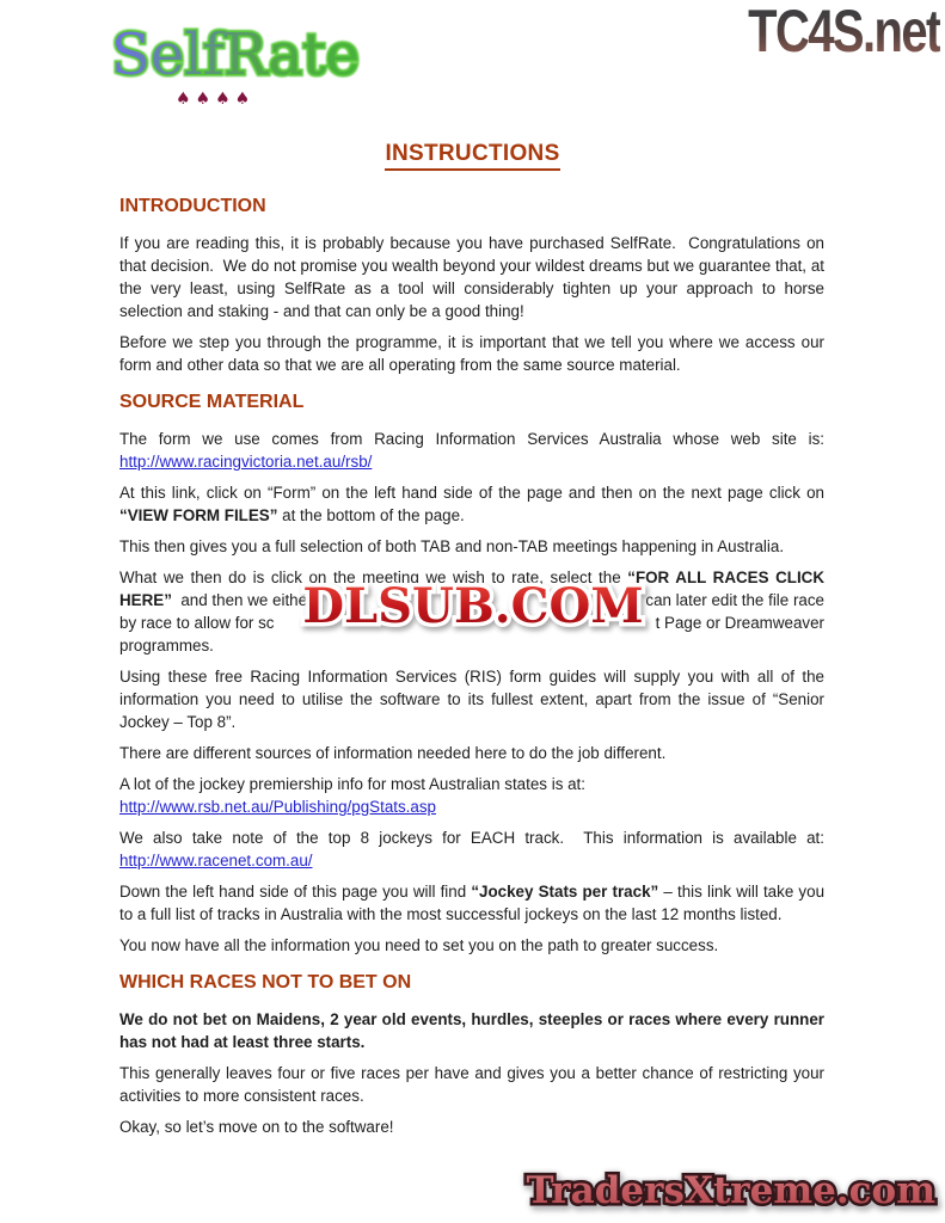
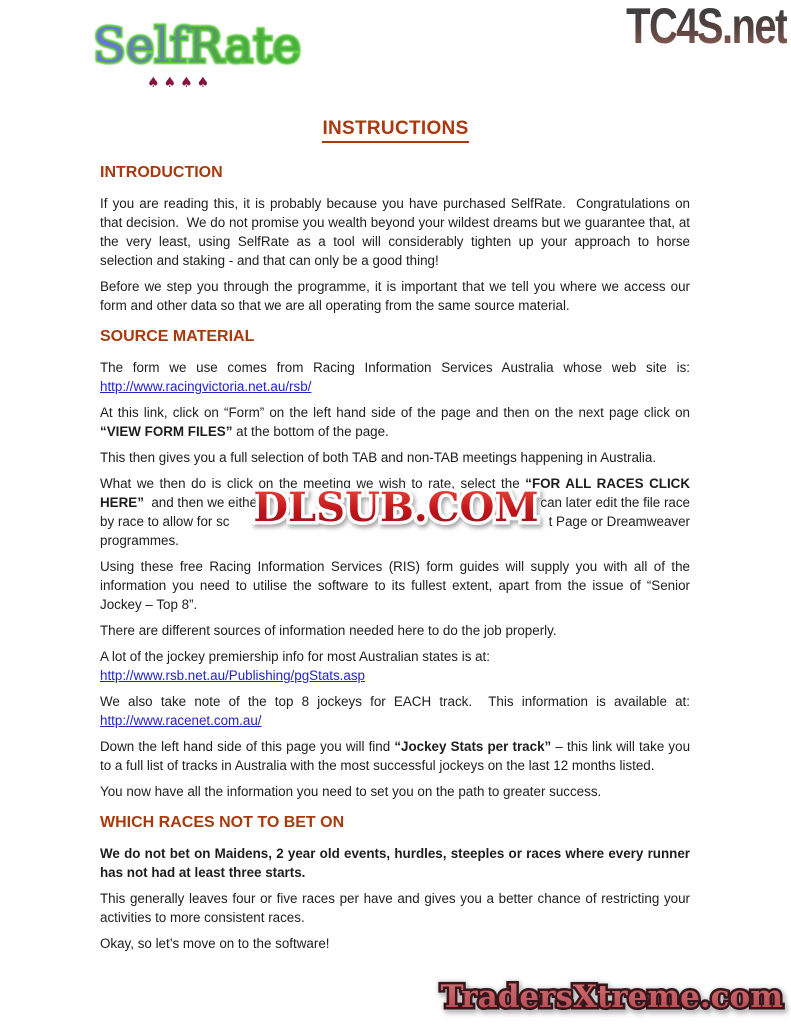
  SelfRate
  ♠♠♠♠
  TC4S.net
  INSTRUCTIONS
  INTRODUCTION
  If you are reading this, it is probably because you have purchased SelfRate. Congratulations on that decision. We do not promise you wealth beyond your wildest dreams but we guarantee that, at the very least, using SelfRate as a tool will considerably tighten up your approach to horse selection and staking - and that can only be a good thing!
  Before we step you through the programme, it is important that we tell you where we access our form and other data so that we are all operating from the same source material.
  SOURCE MATERIAL
  The form we use comes from Racing Information Services Australia whose web site is:
  http://www.racingvictoria.net.au/rsb/
  At this link, click on “Form” on the left hand side of the page and then on the next page click on “VIEW FORM FILES” at the bottom of the page.
  This then gives you a full selection of both TAB and non-TAB meetings happening in Australia.
  What we then do is click on the meeting we wish to rate, select the “FOR ALL RACES CLICK
  HERE” and then we eith
  can later edit the file race
  by race to allow for sc
  t Page or Dreamweaver
  programmes.
  DLSUB.COM
  Using these free Racing Information Services (RIS) form guides will supply you with all of the information you need to utilise the software to its fullest extent, apart from the issue of “Senior Jockey – Top 8”.
- There are different sources of information needed here to do the job different.
+ There are different sources of information needed here to do the job properly.
  A lot of the jockey premiership info for most Australian states is at:
  http://www.rsb.net.au/Publishing/pgStats.asp
  We also take note of the top 8 jockeys for EACH track. This information is available at:
  http://www.racenet.com.au/
  Down the left hand side of this page you will find “Jockey Stats per track” – this link will take you to a full list of tracks in Australia with the most successful jockeys on the last 12 months listed.
  You now have all the information you need to set you on the path to greater success.
  WHICH RACES NOT TO BET ON
  We do not bet on Maidens, 2 year old events, hurdles, steeples or races where every runner has not had at least three starts.
  This generally leaves four or five races per have and gives you a better chance of restricting your activities to more consistent races.
  Okay, so let’s move on to the software!
  TradersXtreme.com
